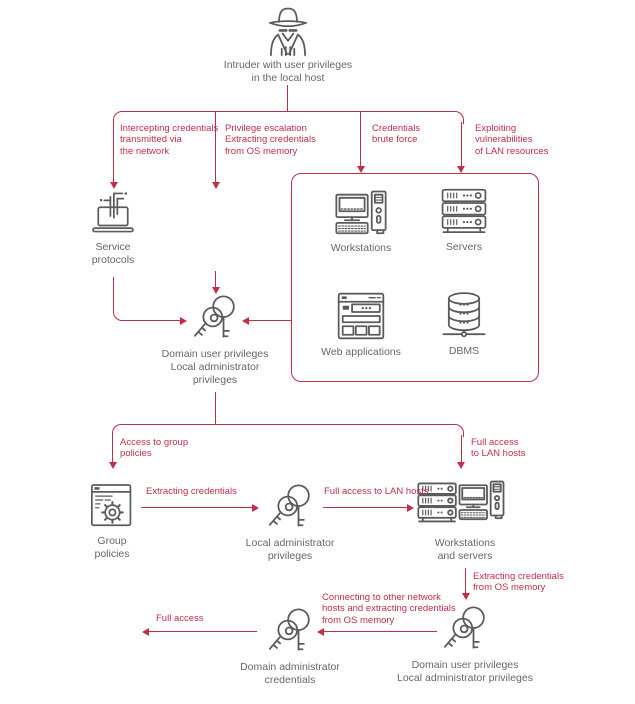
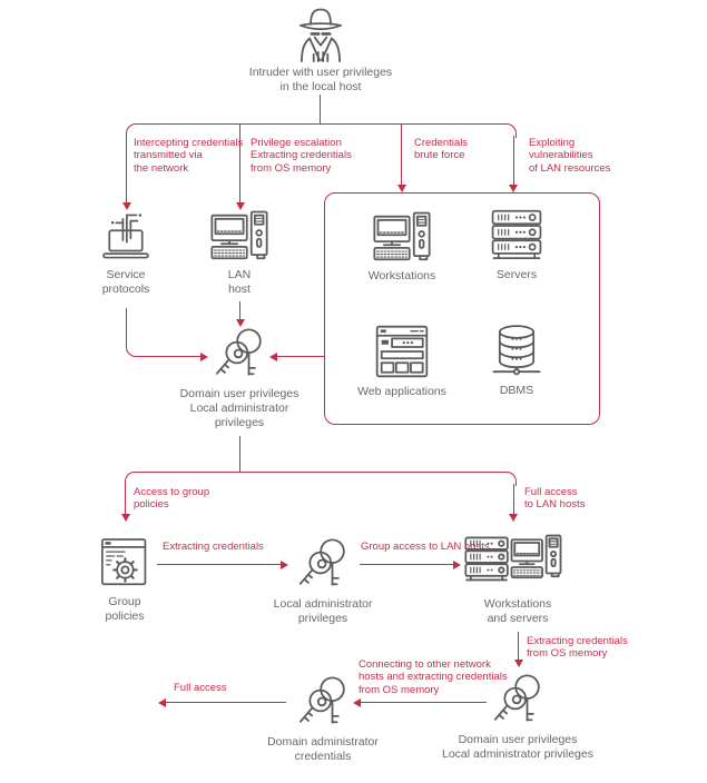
  Intruder with user privileges
  in the local host
  Service
  protocols
+ LAN
+ host
  Workstations
  Servers
  Web applications
  DBMS
  Domain user privileges
  Local administrator
  privileges
  Group
  policies
  Local administrator
  privileges
  Workstations
  and servers
  Domain user privileges
  Local administrator privileges
  Domain administrator
  credentials
  Intercepting credentials
  transmitted via
  the network
  Privilege escalation
  Extracting credentials
  from OS memory
  Credentials
  brute force
  Exploiting
  vulnerabilities
  of LAN resources
  Access to group
  policies
  Full access
  to LAN hosts
  Extracting credentials
- Full access to LAN hosts
+ Group access to LAN hosts
  Extracting credentials
  from OS memory
  Connecting to other network
  hosts and extracting credentials
  from OS memory
  Full access
